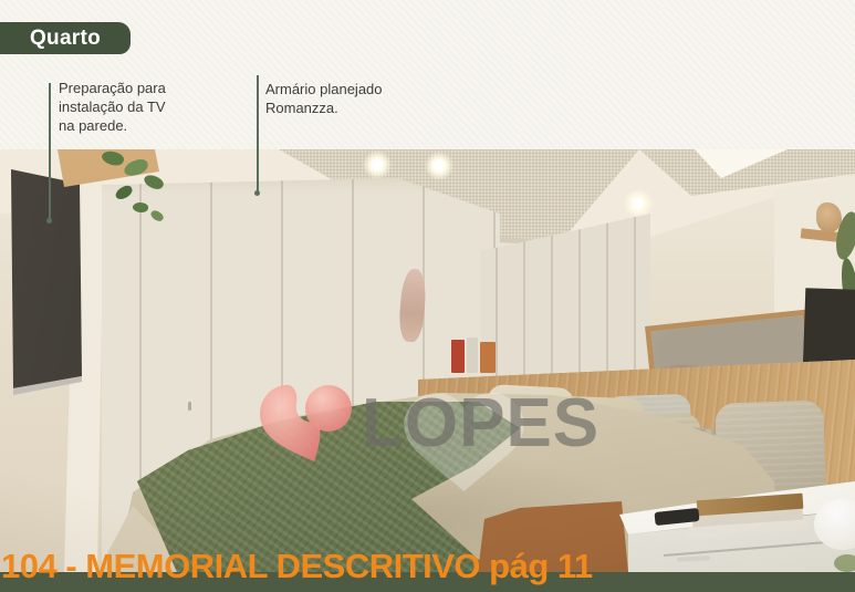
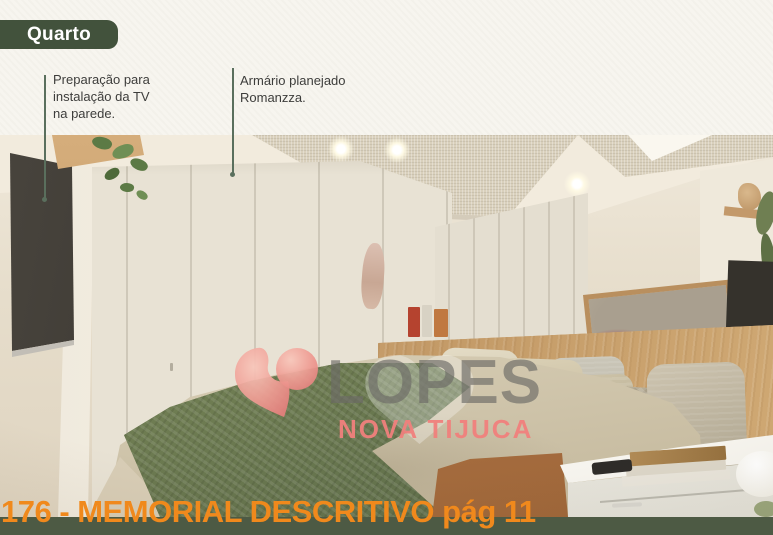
  Quarto
  Preparação para
  instalação da TV
  na parede.
  Armário planejado
  Romanzza.
  LOPES
+ NOVA TIJUCA
- 104 - MEMORIAL DESCRITIVO pág 11
+ 176 - MEMORIAL DESCRITIVO pág 11
